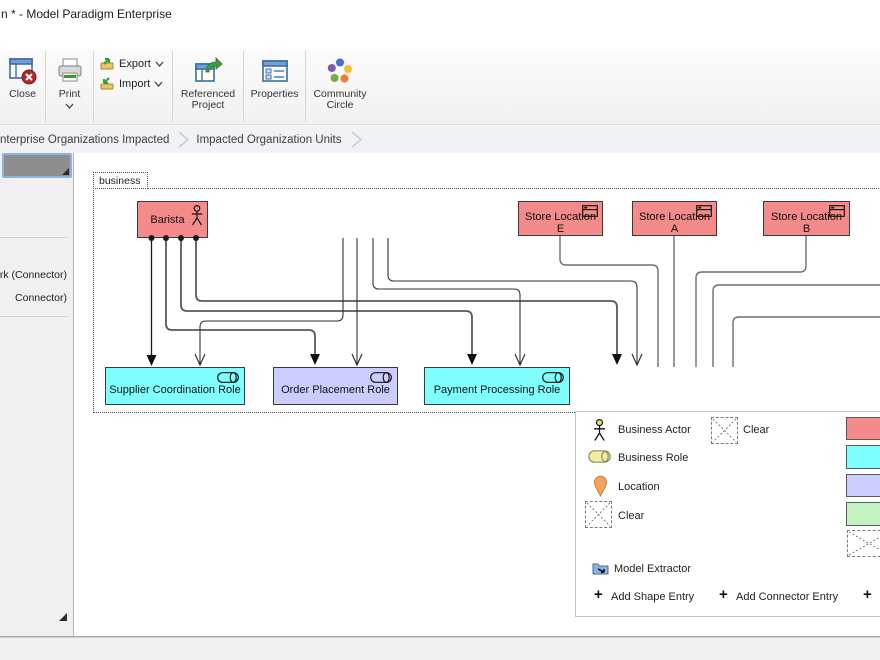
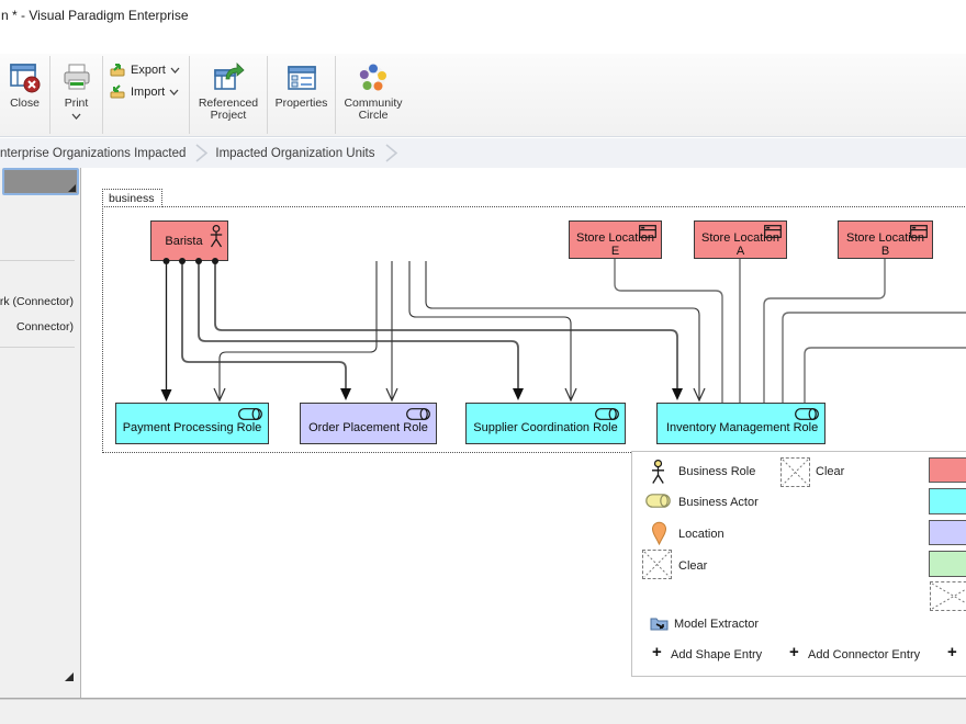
- n * - Model Paradigm Enterprise
+ n * - Visual Paradigm Enterprise
  Close
  Print
  Export
  Import
  Referenced Project
  Properties
  Community Circle
  nterprise Organizations Impacted
  Impacted Organization Units
  rk (Connector)
  Connector)
  business
  Barista
  Store Locat E
  Store Locat A
  Store Locati B
- Supplier Coordination Role
+ Payment Processing Role
  Order Placement Role
- Payment Processing Role
+ Supplier Coordination Role
+ Inventory Management Role
- Business Actor
+ Business Role
  Clear
- Business Role
+ Business Actor
  Location
  Clear
  Model Extractor
  +
  Add Shape Entry
  +
  Add Connector Entry
  +
